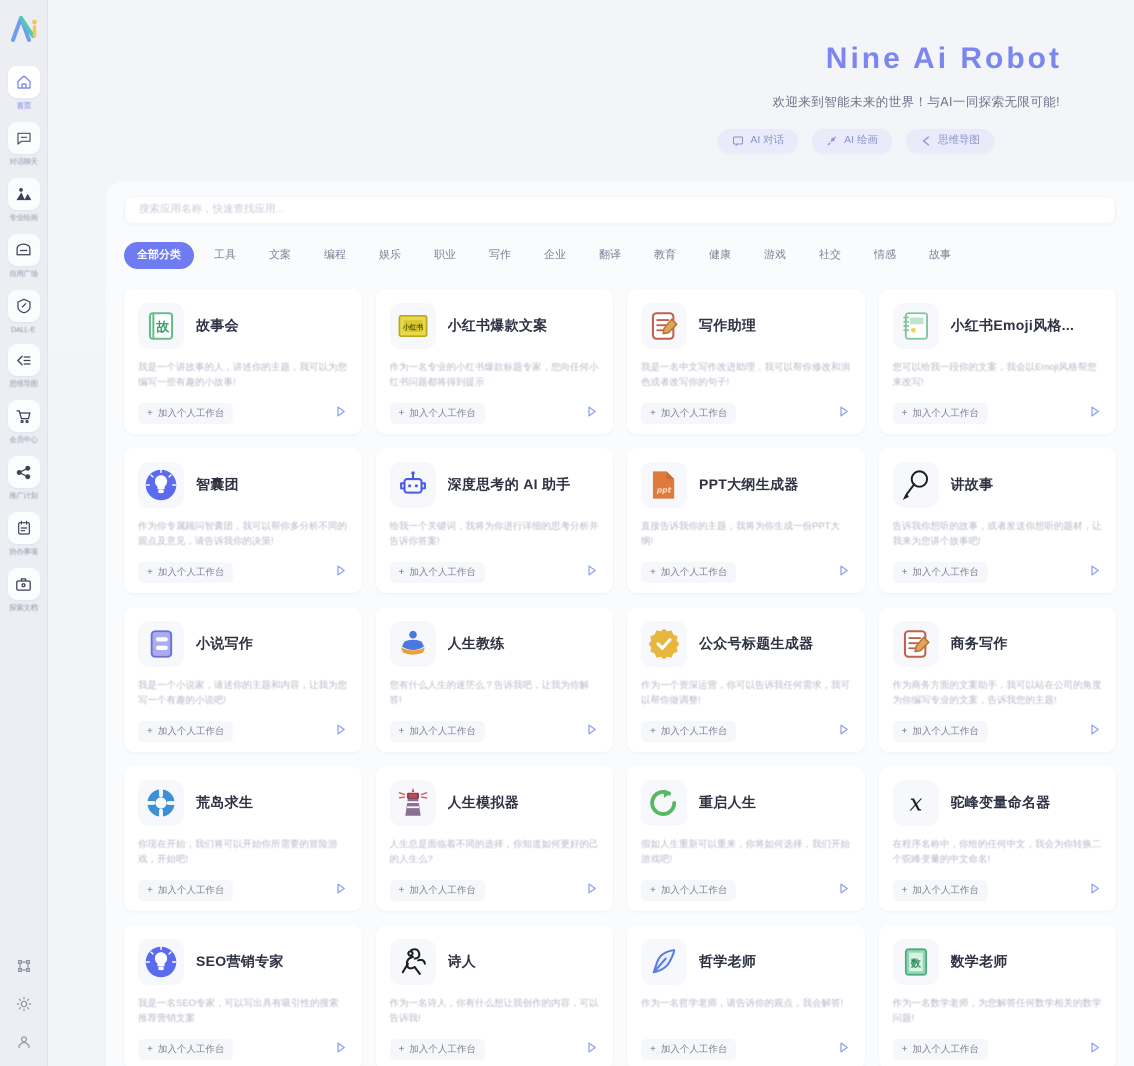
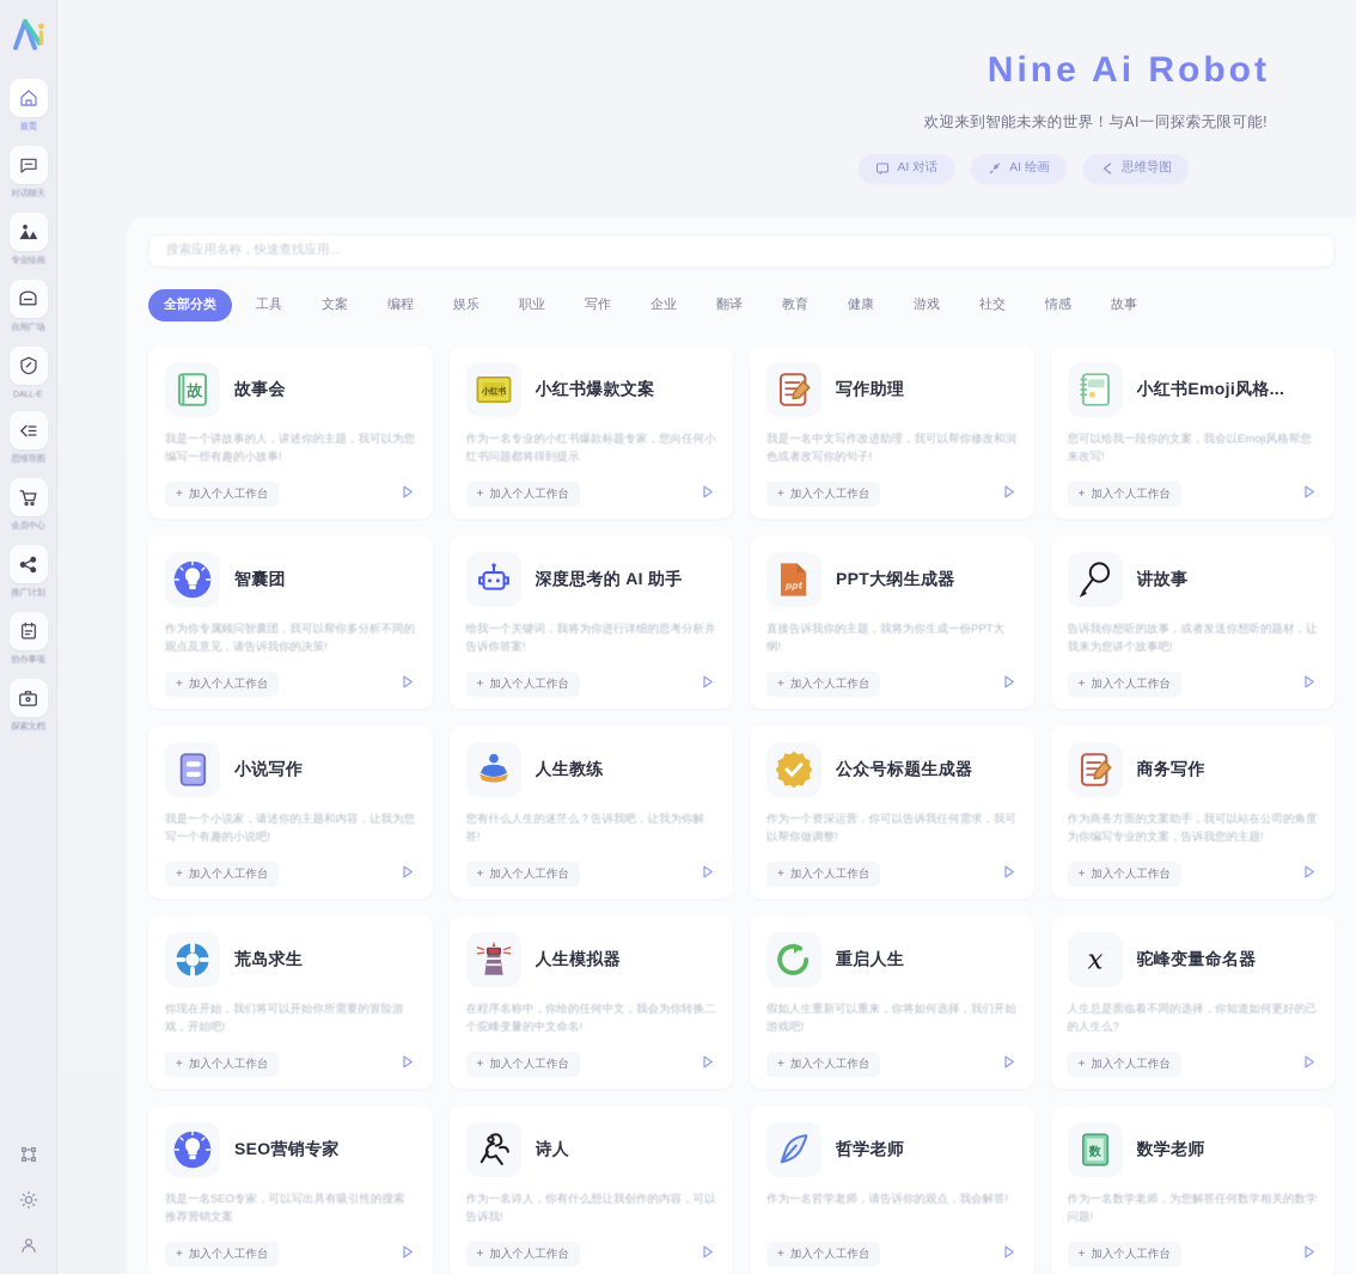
  首页
  对话聊天
  专业绘画
  自用广场
  DALL-E
  思维导图
  会员中心
  推广计划
  协办事项
  探索文档
  Nine Ai Robot
  欢迎来到智能未来的世界！与AI一同探索无限可能!
  AI 对话
  AI 绘画
  思维导图
  搜索应用名称，快速查找应用...
  全部分类
  工具
  文案
  编程
  娱乐
  职业
  写作
  企业
  翻译
  教育
  健康
  游戏
  社交
  情感
  故事
  故
  故事会
  我是一个讲故事的人，讲述你的主题，我可以为您编写一些有趣的小故事!
  +
  加入个人工作台
  小红书
  小红书爆款文案
  作为一名专业的小红书爆款标题专家，您向任何小红书问题都将得到提示
  +
  加入个人工作台
  写作助理
  我是一名中文写作改进助理，我可以帮你修改和润色或者改写你的句子!
  +
  加入个人工作台
  小红书Emoji风格...
  您可以给我一段你的文案，我会以Emoji风格帮您来改写!
  +
  加入个人工作台
  智囊团
  作为你专属顾问智囊团，我可以帮你多分析不同的观点及意见，请告诉我你的决策!
  +
  加入个人工作台
  深度思考的 AI 助手
  给我一个关键词，我将为你进行详细的思考分析并告诉你答案!
  +
  加入个人工作台
  ppt
  PPT大纲生成器
  直接告诉我你的主题，我将为你生成一份PPT大纲!
  +
  加入个人工作台
  讲故事
  告诉我你想听的故事，或者发送你想听的题材，让我来为您讲个故事吧!
  +
  加入个人工作台
  小说写作
  我是一个小说家，请述你的主题和内容，让我为您写一个有趣的小说吧!
  +
  加入个人工作台
  人生教练
  您有什么人生的迷茫么？告诉我吧，让我为你解答!
  +
  加入个人工作台
  公众号标题生成器
  作为一个资深运营，你可以告诉我任何需求，我可以帮你做调整!
  +
  加入个人工作台
  商务写作
  作为商务方面的文案助手，我可以站在公司的角度为你编写专业的文案，告诉我您的主题!
  +
  加入个人工作台
  荒岛求生
  你现在开始，我们将可以开始你所需要的冒险游戏，开始吧!
  +
  加入个人工作台
  人生模拟器
- 人生总是面临着不同的选择，你知道如何更好的己的人生么?
+ 在程序名称中，你给的任何中文，我会为你转换二个驼峰变量的中文命名!
  +
  加入个人工作台
  重启人生
  假如人生重新可以重来，你将如何选择，我们开始游戏吧!
  +
  加入个人工作台
  x
  驼峰变量命名器
- 在程序名称中，你给的任何中文，我会为你转换二个驼峰变量的中文命名!
+ 人生总是面临着不同的选择，你知道如何更好的己的人生么?
  +
  加入个人工作台
  SEO营销专家
  我是一名SEO专家，可以写出具有吸引性的搜索推荐营销文案
  +
  加入个人工作台
  诗人
  作为一名诗人，你有什么想让我创作的内容，可以告诉我!
  +
  加入个人工作台
  哲学老师
  作为一名哲学老师，请告诉你的观点，我会解答!
  +
  加入个人工作台
  数
  数学老师
  作为一名数学老师，为您解答任何数学相关的数学问题!
  +
  加入个人工作台
